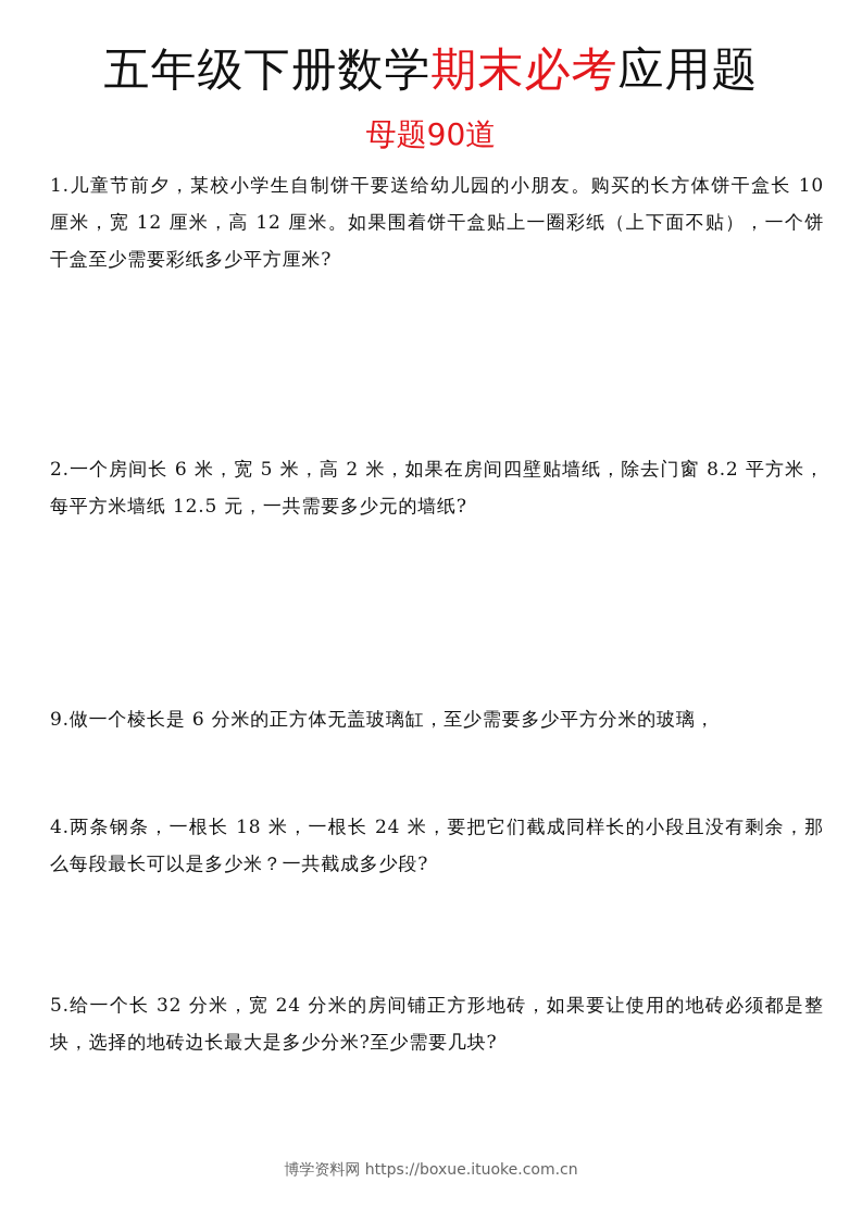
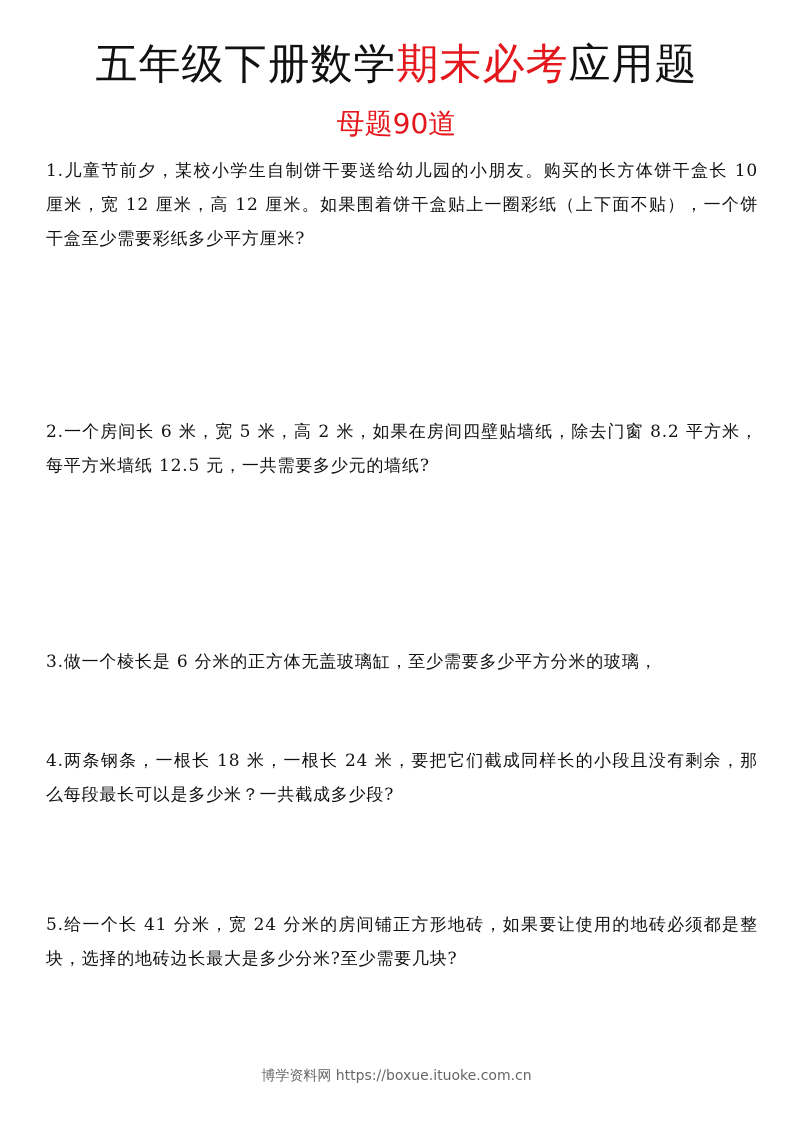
  五年级下册数学期末必考应用题
  母题90道
  1.儿童节前夕，某校小学生自制饼干要送给幼儿园的小朋友。购买的长方体饼干盒长 10 厘米，宽 12 厘米，高 12 厘米。如果围着饼干盒贴上一圈彩纸（上下面不贴），一个饼干盒至少需要彩纸多少平方厘米?
  2.一个房间长 6 米，宽 5 米，高 2 米，如果在房间四壁贴墙纸，除去门窗 8.2 平方米，每平方米墙纸 12.5 元，一共需要多少元的墙纸?
- 9.做一个棱长是 6 分米的正方体无盖玻璃缸，至少需要多少平方分米的玻璃，
+ 3.做一个棱长是 6 分米的正方体无盖玻璃缸，至少需要多少平方分米的玻璃，
  4.两条钢条，一根长 18 米，一根长 24 米，要把它们截成同样长的小段且没有剩余，那么每段最长可以是多少米？一共截成多少段?
- 5.给一个长 32 分米，宽 24 分米的房间铺正方形地砖，如果要让使用的地砖必须都是整块，选择的地砖边长最大是多少分米?至少需要几块?
+ 5.给一个长 41 分米，宽 24 分米的房间铺正方形地砖，如果要让使用的地砖必须都是整块，选择的地砖边长最大是多少分米?至少需要几块?
  博学资料网 https://boxue.ituoke.com.cn
